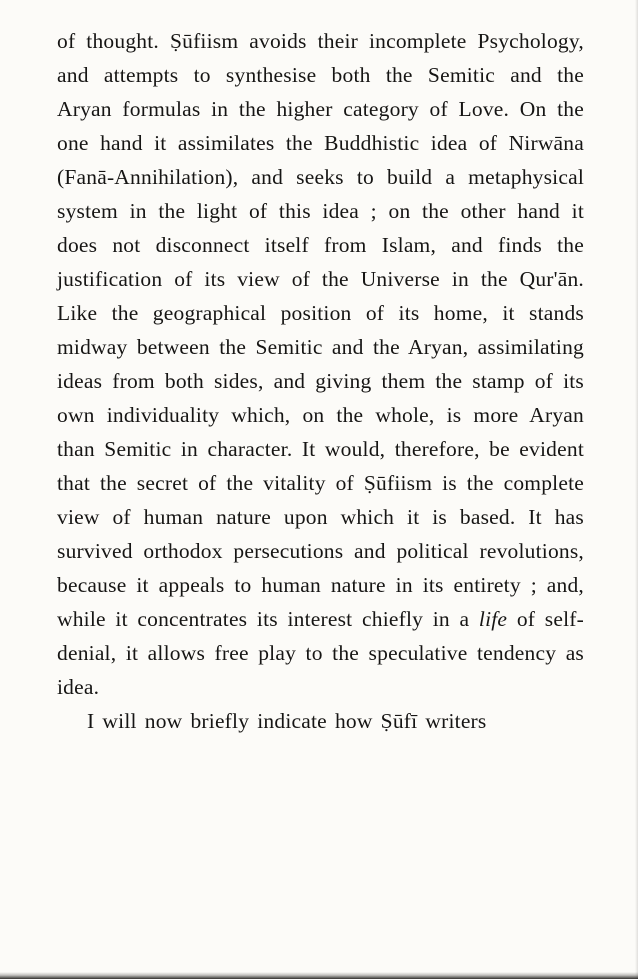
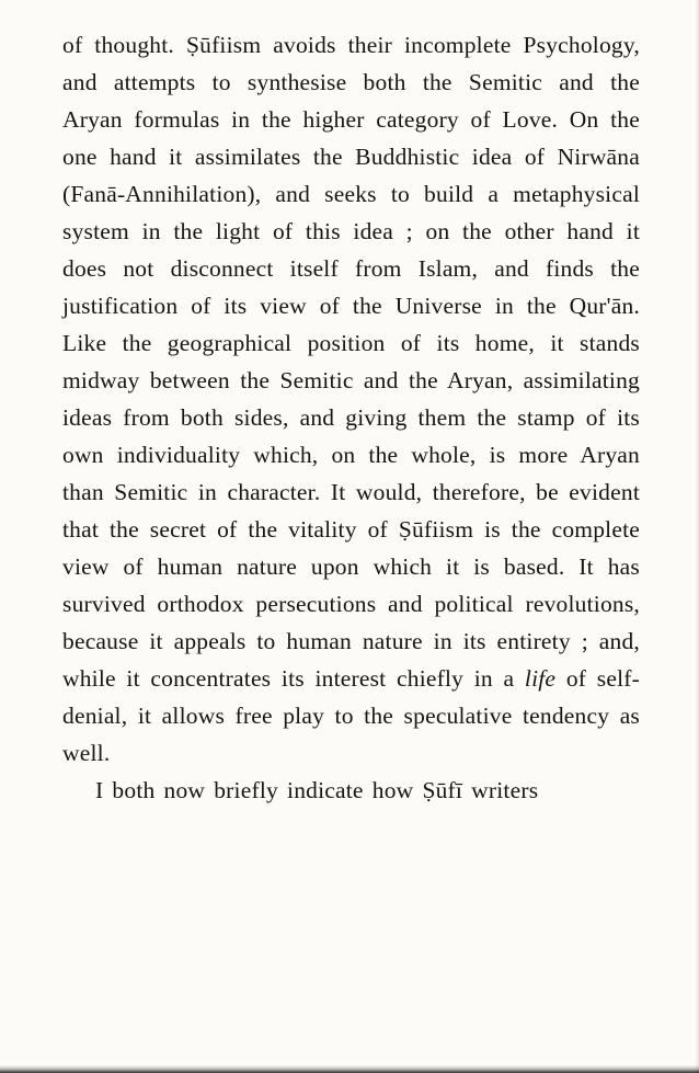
- of thought. Ṣūfiism avoids their incomplete Psychology, and attempts to synthesise both the Semitic and the Aryan formulas in the higher category of Love. On the one hand it assimilates the Buddhistic idea of Nirwāna (Fanā-Annihilation), and seeks to build a metaphysical system in the light of this idea ; on the other hand it does not disconnect itself from Islam, and finds the justification of its view of the Universe in the Qur'ān. Like the geographical position of its home, it stands midway between the Semitic and the Aryan, assimilating ideas from both sides, and giving them the stamp of its own individuality which, on the whole, is more Aryan than Semitic in character. It would, therefore, be evident that the secret of the vitality of Ṣūfiism is the complete view of human nature upon which it is based. It has survived orthodox persecutions and political revolutions, because it appeals to human nature in its entirety ; and, while it concentrates its interest chiefly in a life of self-denial, it allows free play to the speculative tendency as idea.
+ of thought. Ṣūfiism avoids their incomplete Psychology, and attempts to synthesise both the Semitic and the Aryan formulas in the higher category of Love. On the one hand it assimilates the Buddhistic idea of Nirwāna (Fanā-Annihilation), and seeks to build a metaphysical system in the light of this idea ; on the other hand it does not disconnect itself from Islam, and finds the justification of its view of the Universe in the Qur'ān. Like the geographical position of its home, it stands midway between the Semitic and the Aryan, assimilating ideas from both sides, and giving them the stamp of its own individuality which, on the whole, is more Aryan than Semitic in character. It would, therefore, be evident that the secret of the vitality of Ṣūfiism is the complete view of human nature upon which it is based. It has survived orthodox persecutions and political revolutions, because it appeals to human nature in its entirety ; and, while it concentrates its interest chiefly in a life of self-denial, it allows free play to the speculative tendency as well.
- I will now briefly indicate how Ṣūfī writers
+ I both now briefly indicate how Ṣūfī writers
